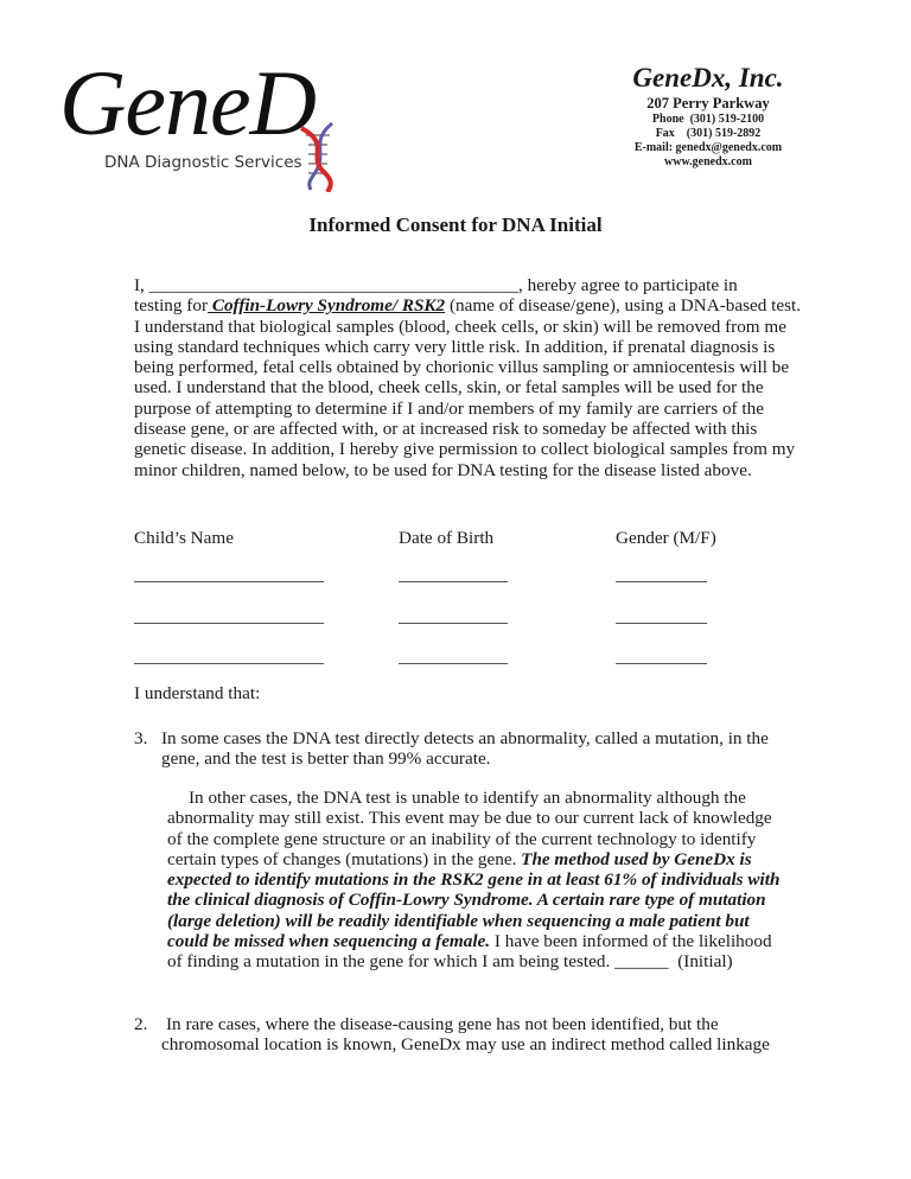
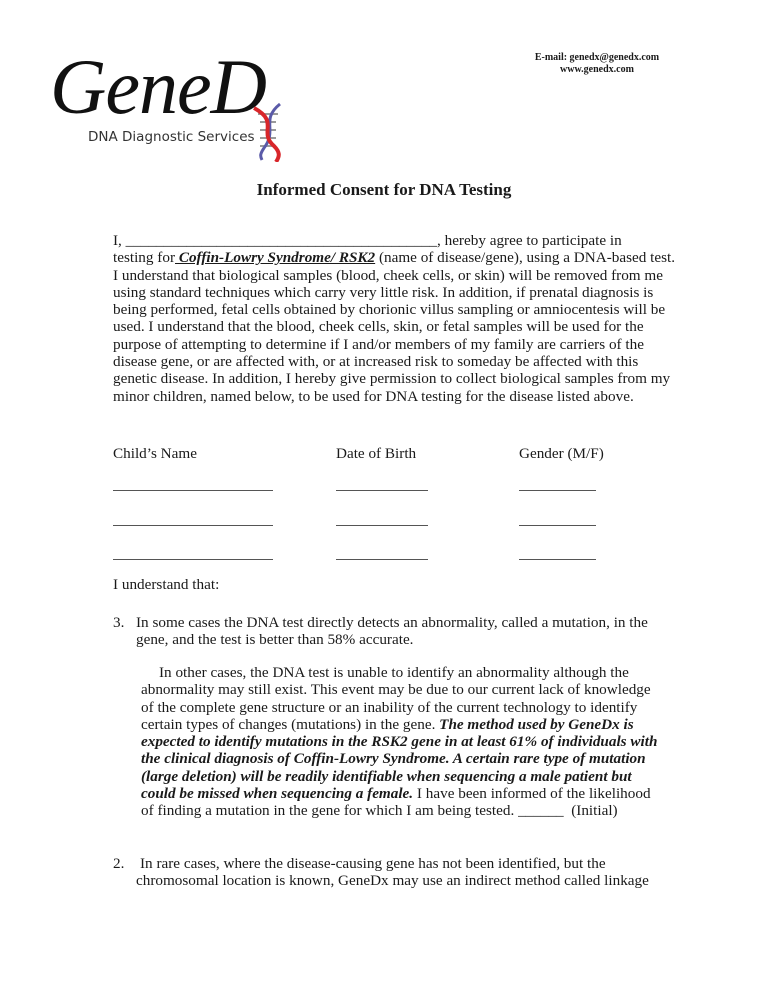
  GeneD
  DNA Diagnostic Services
- GeneDx, Inc.
- 207 Perry Parkway
- Phone (301) 519-2100
- Fax (301) 519-2892
  E-mail: genedx@genedx.com
  www.genedx.com
- Informed Consent for DNA Initial
+ Informed Consent for DNA Testing
  I, _________________________________________, hereby agree to participate in
  testing for Coffin-Lowry Syndrome/ RSK2 (name of disease/gene), using a DNA-based test. I understand that biological samples (blood, cheek cells, or skin) will be removed from me using standard techniques which carry very little risk. In addition, if prenatal diagnosis is being performed, fetal cells obtained by chorionic villus sampling or amniocentesis will be used. I understand that the blood, cheek cells, skin, or fetal samples will be used for the purpose of attempting to determine if I and/or members of my family are carriers of the disease gene, or are affected with, or at increased risk to someday be affected with this genetic disease. In addition, I hereby give permission to collect biological samples from my minor children, named below, to be used for DNA testing for the disease listed above.
  Child’s Name
  Date of Birth
  Gender (M/F)
  I understand that:
  3.
- In some cases the DNA test directly detects an abnormality, called a mutation, in the gene, and the test is better than 99% accurate.
+ In some cases the DNA test directly detects an abnormality, called a mutation, in the gene, and the test is better than 58% accurate.
  In other cases, the DNA test is unable to identify an abnormality although the abnormality may still exist. This event may be due to our current lack of knowledge of the complete gene structure or an inability of the current technology to identify certain types of changes (mutations) in the gene. The method used by GeneDx is expected to identify mutations in the RSK2 gene in at least 61% of individuals with the clinical diagnosis of Coffin-Lowry Syndrome. A certain rare type of mutation (large deletion) will be readily identifiable when sequencing a male patient but could be missed when sequencing a female. I have been informed of the likelihood of finding a mutation in the gene for which I am being tested. ______ (Initial)
  2.
  In rare cases, where the disease-causing gene has not been identified, but the chromosomal location is known, GeneDx may use an indirect method called linkage
